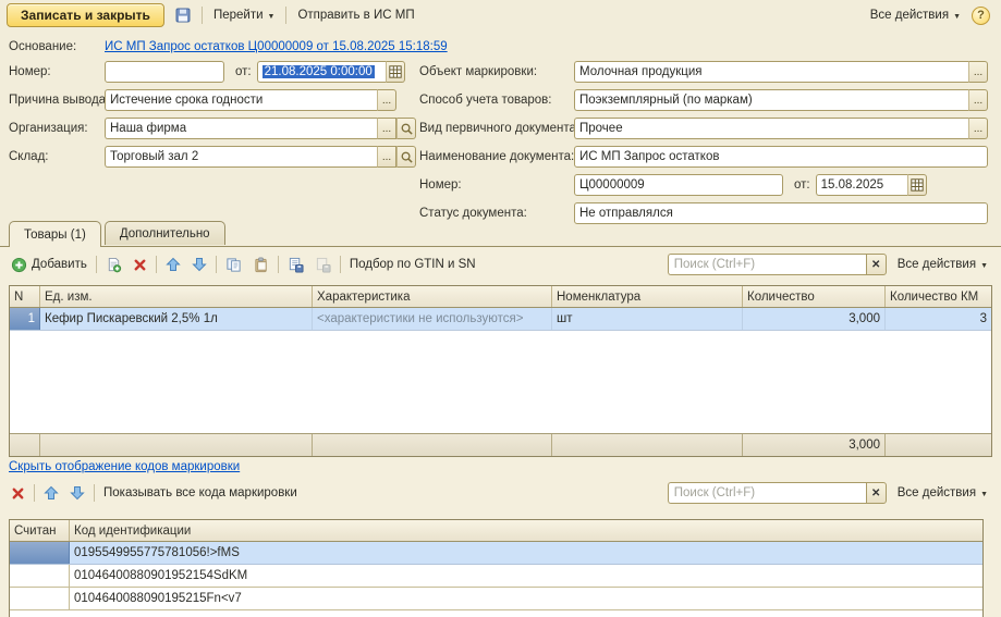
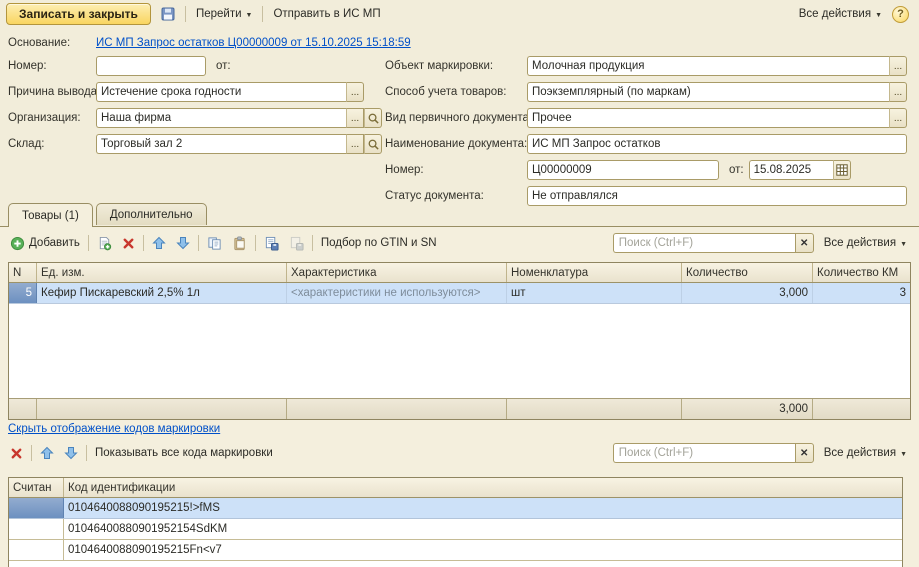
  Записать и закрыть
  Перейти
  Отправить в ИС МП
  Все действия
  ?
  Основание:
- ИС МП Запрос остатков Ц00000009 от 15.08.2025 15:18:59
+ ИС МП Запрос остатков Ц00000009 от 15.10.2025 15:18:59
  Номер:
  от:
- 21.08.2025 0:00:00
  Причина вывода
  Истечение срока годности
  ...
  Организация:
  Наша фирма
  ...
  Склад:
  Торговый зал 2
  ...
  Объект маркировки:
  Молочная продукция
  ...
  Способ учета товаров:
  Поэкземплярный (по маркам)
  ...
  Вид первичного документа
  Прочее
  ...
  Наименование документа:
  ИС МП Запрос остатков
  Номер:
  Ц00000009
  от:
  15.08.2025
  Статус документа:
  Не отправлялся
  Товары (1)
  Дополнительно
  Добавить
  Подбор по GTIN и SN
  Поиск (Ctrl+F)
  ✕
  Все действия
  N
  Ед. изм.
  Характеристика
  Номенклатура
  Количество
  Количество КМ
- 1
+ 5
  Кефир Пискаревский 2,5% 1л
  <характеристики не используются>
  шт
  3,000
  3
  3,000
  Скрыть отображение кодов маркировки
  Показывать все кода маркировки
  Поиск (Ctrl+F)
  ✕
  Все действия
  Считан
  Код идентификации
- 0195549955775781056!>fMS
+ 0104640088090195215!>fMS
  01046400880901952154SdKM
  0104640088090195215Fn<v7
